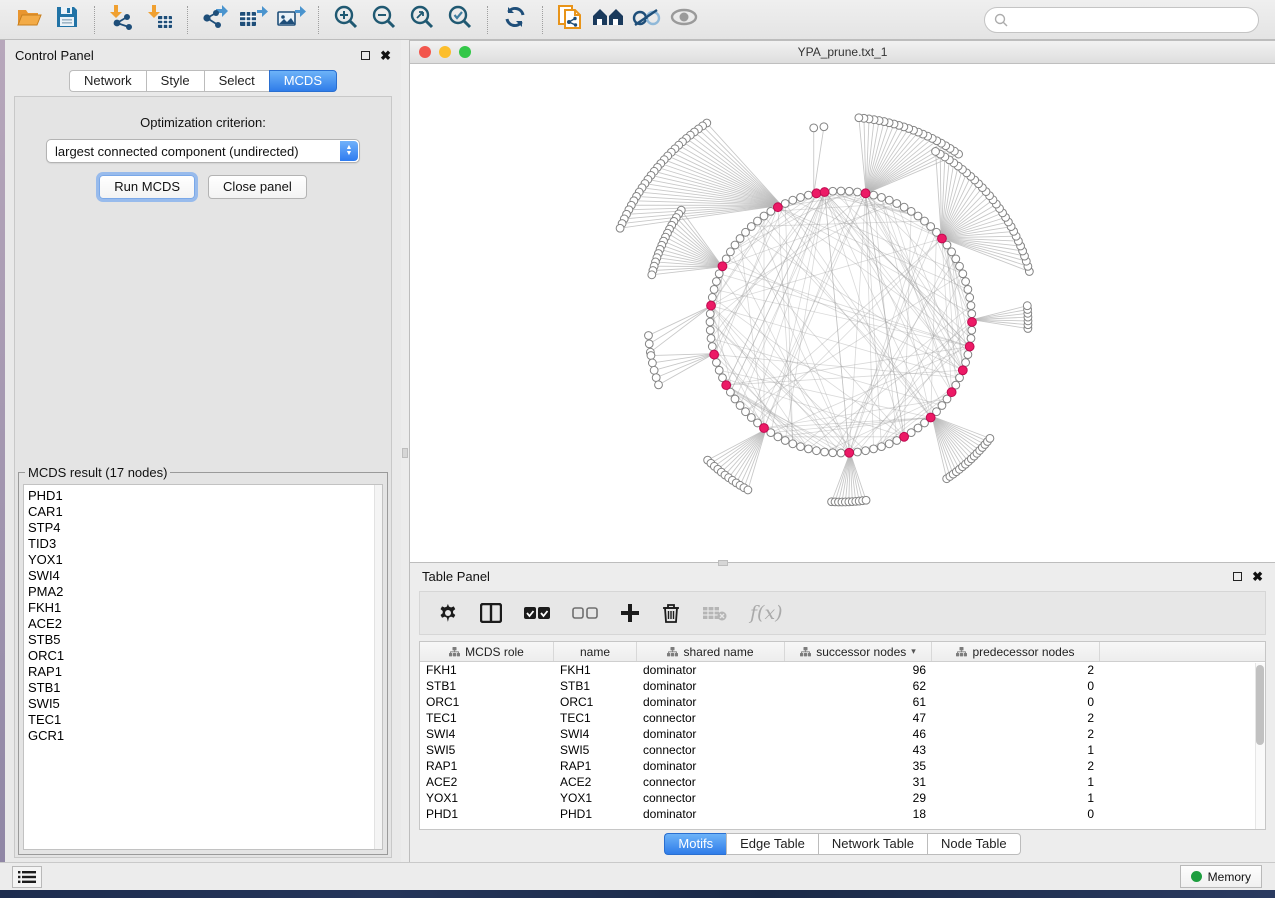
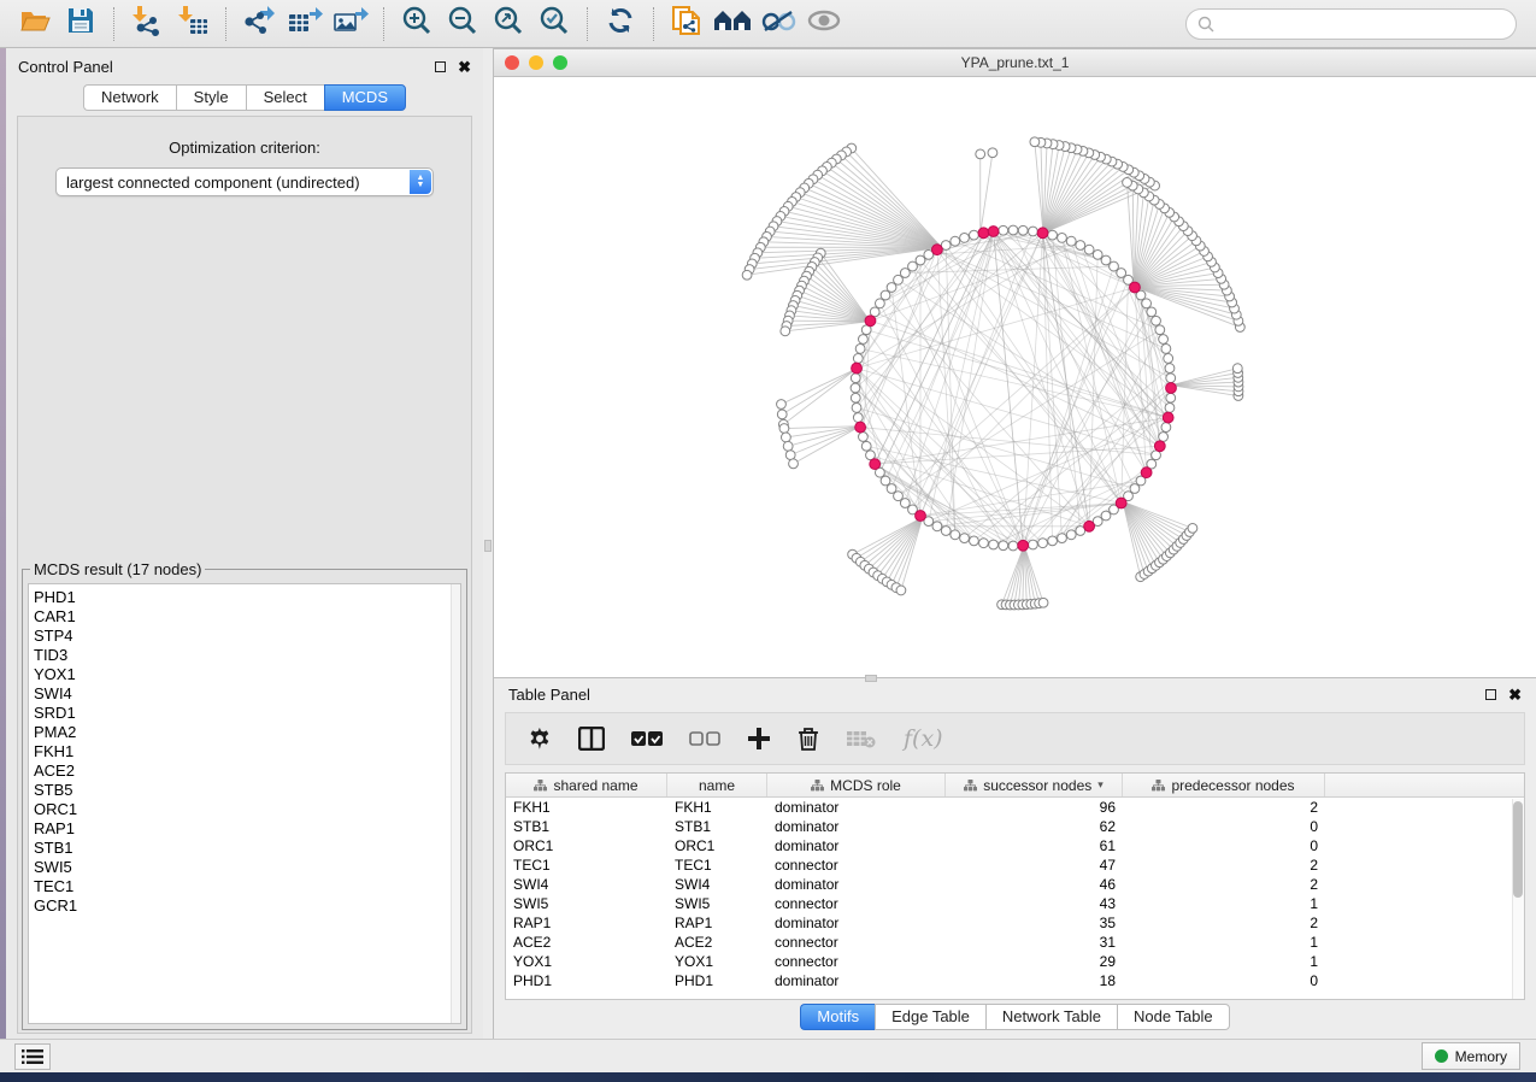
  Control Panel
  ✖
  Network
  Style
  Select
  MCDS
  Optimization criterion:
  largest connected component (undirected)
- Run MCDS
- Close panel
  MCDS result (17 nodes)
  PHD1
  CAR1
  STP4
  TID3
  YOX1
  SWI4
+ SRD1
  PMA2
  FKH1
  ACE2
  STB5
  ORC1
  RAP1
  STB1
  SWI5
  TEC1
  GCR1
  YPA_prune.txt_1
  Table Panel
  ✖
  f(x)
- MCDS role
+ shared name
  name
- shared name
+ MCDS role
  successor nodes
  ▾
  predecessor nodes
  FKH1
  FKH1
  dominator
  96
  2
  STB1
  STB1
  dominator
  62
  0
  ORC1
  ORC1
  dominator
  61
  0
  TEC1
  TEC1
  connector
  47
  2
  SWI4
  SWI4
  dominator
  46
  2
  SWI5
  SWI5
  connector
  43
  1
  RAP1
  RAP1
  dominator
  35
  2
  ACE2
  ACE2
  connector
  31
  1
  YOX1
  YOX1
  connector
  29
  1
  PHD1
  PHD1
  dominator
  18
  0
  Motifs
  Edge Table
  Network Table
  Node Table
  Memory
